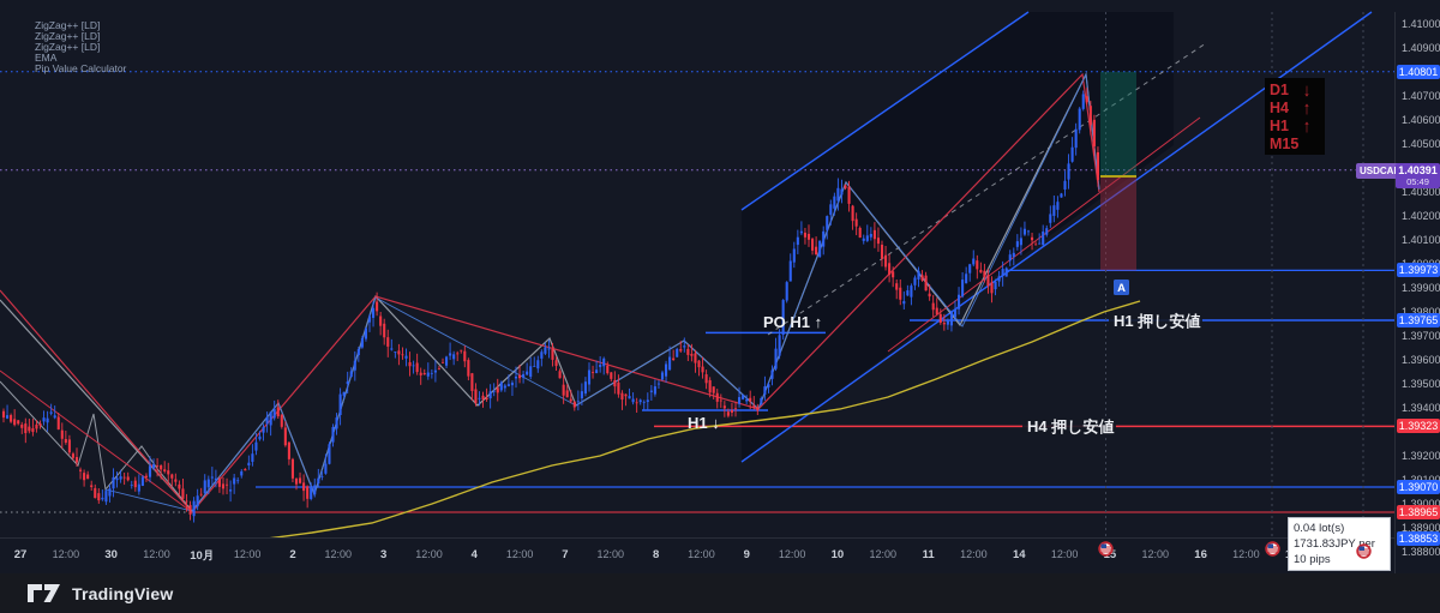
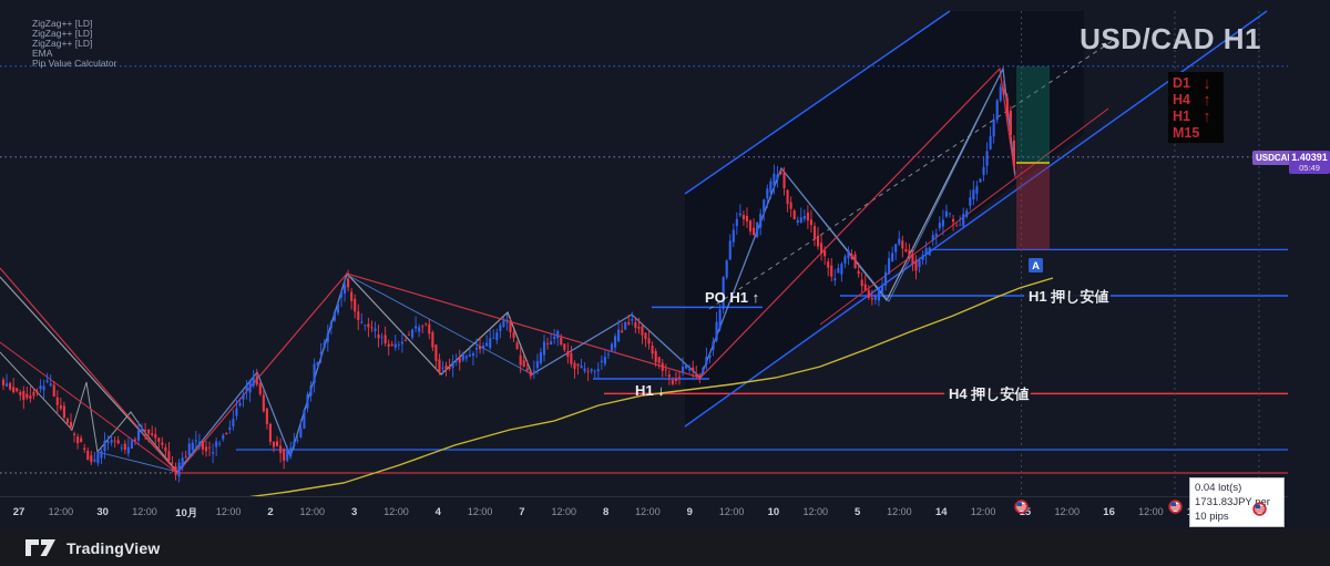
  PO H1 ↑
  H1 ↓
  H1 押し安値
  H4 押し安値
  A
  ZigZag++ [LD]
  ZigZag++ [LD]
  ZigZag++ [LD]
  EMA
  Pip Value Calculator
+ USD/CAD H1
  D1
  ↓
  H4
  ↑
  H1
  ↑
  M15
- 1.41000
- 1.40900
- 1.40700
- 1.40600
- 1.40500
- 1.40300
- 1.40200
- 1.40100
- 1.39900
- 1.39800
- 1.39700
- 1.39600
- 1.39500
- 1.39400
- 1.39200
- 1.39000
- 1.38900
- 1.38800
- 1.40801
- 1.39973
- 1.39765
- 1.39323
- 1.39070
- 1.38965
- 1.38853
  USDCA
  1.40391
  05:49
  27
  12:00
  30
  12:00
  10月
  12:00
  2
  12:00
  3
  12:00
  4
  12:00
  7
  12:00
  8
  12:00
  9
  12:00
  10
  12:00
- 11
+ 5
  12:00
  14
  12:00
  12:00
  16
  12:00
  0.04 lot(s)
  1731.83JPYer 10 pips
  TradingView
